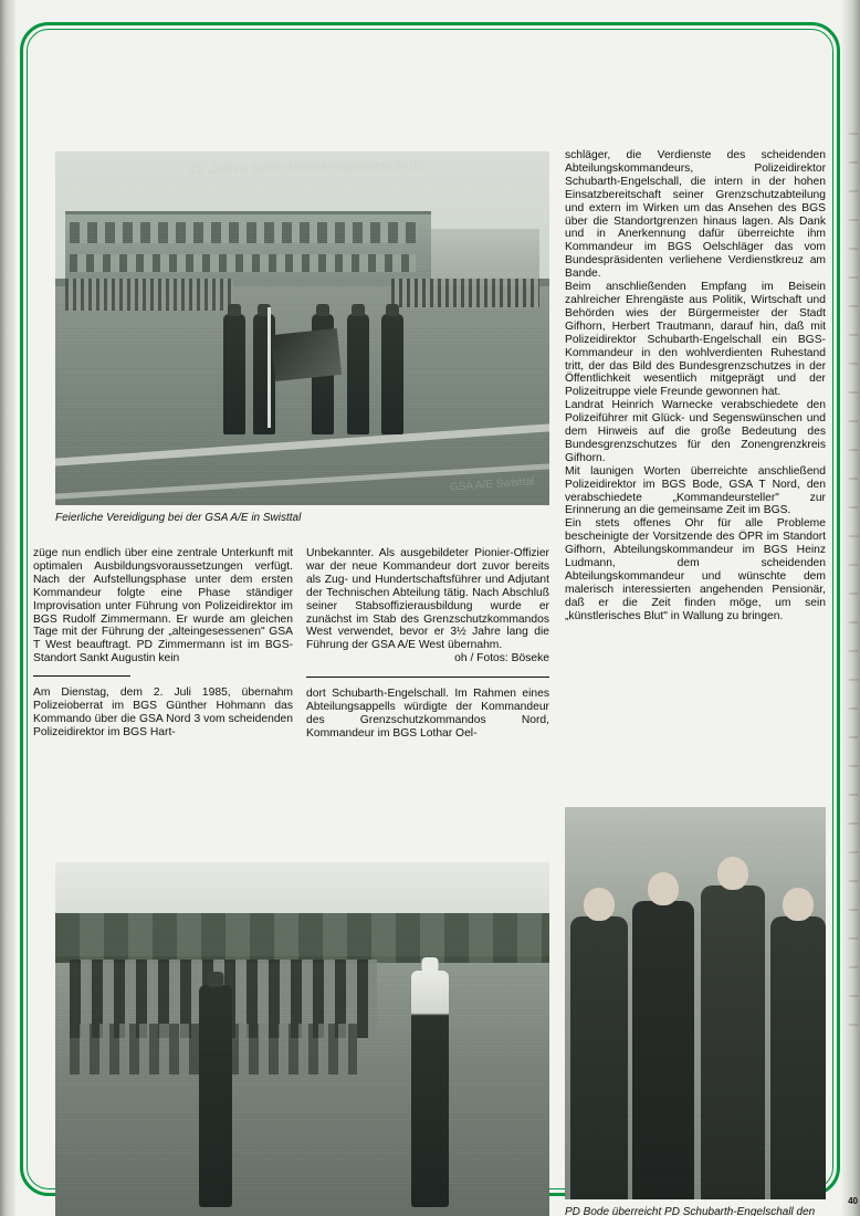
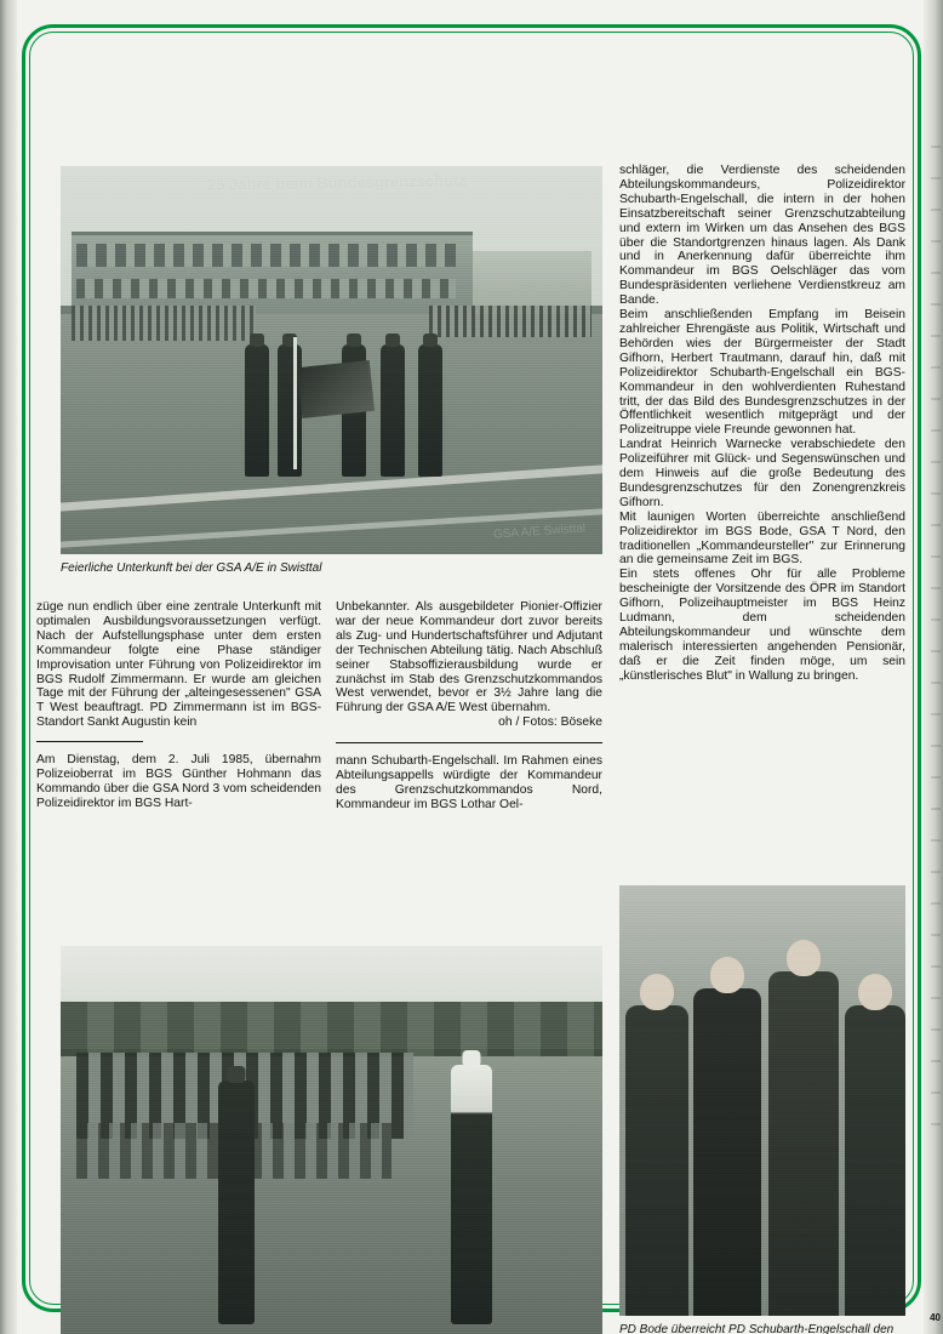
- Feierliche Vereidigung bei der GSA A/E in Swisttal
+ Feierliche Unterkunft bei der GSA A/E in Swisttal
  züge nun endlich über eine zentrale Unterkunft mit optimalen Ausbildungsvoraussetzungen verfügt. Nach der Aufstellungsphase unter dem ersten Kommandeur folgte eine Phase ständiger Improvisation unter Führung von Polizeidirektor im BGS Rudolf Zimmermann. Er wurde am gleichen Tage mit der Führung der „alteingesessenen" GSA T West beauftragt. PD Zimmermann ist im BGS-Standort Sankt Augustin kein
  Am Dienstag, dem 2. Juli 1985, übernahm Polizeioberrat im BGS Günther Hohmann das Kommando über die GSA Nord 3 vom scheidenden Polizeidirektor im BGS Hart-
  Unbekannter. Als ausgebildeter Pionier-Offizier war der neue Kommandeur dort zuvor bereits als Zug- und Hundertschaftsführer und Adjutant der Technischen Abteilung tätig. Nach Abschluß seiner Stabsoffizierausbildung wurde er zunächst im Stab des Grenzschutzkommandos West verwendet, bevor er 3½ Jahre lang die Führung der GSA A/E West übernahm.
  oh / Fotos: Böseke
- dort Schubarth-Engelschall. Im Rahmen eines Abteilungsappells würdigte der Kommandeur des Grenzschutzkommandos Nord, Kommandeur im BGS Lothar Oel-
+ mann Schubarth-Engelschall. Im Rahmen eines Abteilungsappells würdigte der Kommandeur des Grenzschutzkommandos Nord, Kommandeur im BGS Lothar Oel-
  schläger, die Verdienste des scheidenden Abteilungskommandeurs, Polizeidirektor Schubarth-Engelschall, die intern in der hohen Einsatzbereitschaft seiner Grenzschutzabteilung und extern im Wirken um das Ansehen des BGS über die Standortgrenzen hinaus lagen. Als Dank und in Anerkennung dafür überreichte ihm Kommandeur im BGS Oelschläger das vom Bundespräsidenten verliehene Verdienstkreuz am Bande.
  Beim anschließenden Empfang im Beisein zahlreicher Ehrengäste aus Politik, Wirtschaft und Behörden wies der Bürgermeister der Stadt Gifhorn, Herbert Trautmann, darauf hin, daß mit Polizeidirektor Schubarth-Engelschall ein BGS-Kommandeur in den wohlverdienten Ruhestand tritt, der das Bild des Bundesgrenzschutzes in der Öffentlichkeit wesentlich mitgeprägt und der Polizeitruppe viele Freunde gewonnen hat.
  Landrat Heinrich Warnecke verabschiedete den Polizeiführer mit Glück- und Segenswünschen und dem Hinweis auf die große Bedeutung des Bundesgrenzschutzes für den Zonengrenzkreis Gifhorn.
- Mit launigen Worten überreichte anschließend Polizeidirektor im BGS Bode, GSA T Nord, den verabschiedete „Kommandeursteller" zur Erinnerung an die gemeinsame Zeit im BGS.
+ Mit launigen Worten überreichte anschließend Polizeidirektor im BGS Bode, GSA T Nord, den traditionellen „Kommandeursteller" zur Erinnerung an die gemeinsame Zeit im BGS.
- Ein stets offenes Ohr für alle Probleme bescheinigte der Vorsitzende des ÖPR im Standort Gifhorn, Abteilungskommandeur im BGS Heinz Ludmann, dem scheidenden Abteilungskommandeur und wünschte dem malerisch interessierten angehenden Pensionär, daß er die Zeit finden möge, um sein „künstlerisches Blut" in Wallung zu bringen.
+ Ein stets offenes Ohr für alle Probleme bescheinigte der Vorsitzende des ÖPR im Standort Gifhorn, Polizeihauptmeister im BGS Heinz Ludmann, dem scheidenden Abteilungskommandeur und wünschte dem malerisch interessierten angehenden Pensionär, daß er die Zeit finden möge, um sein „künstlerisches Blut" in Wallung zu bringen.
  40
